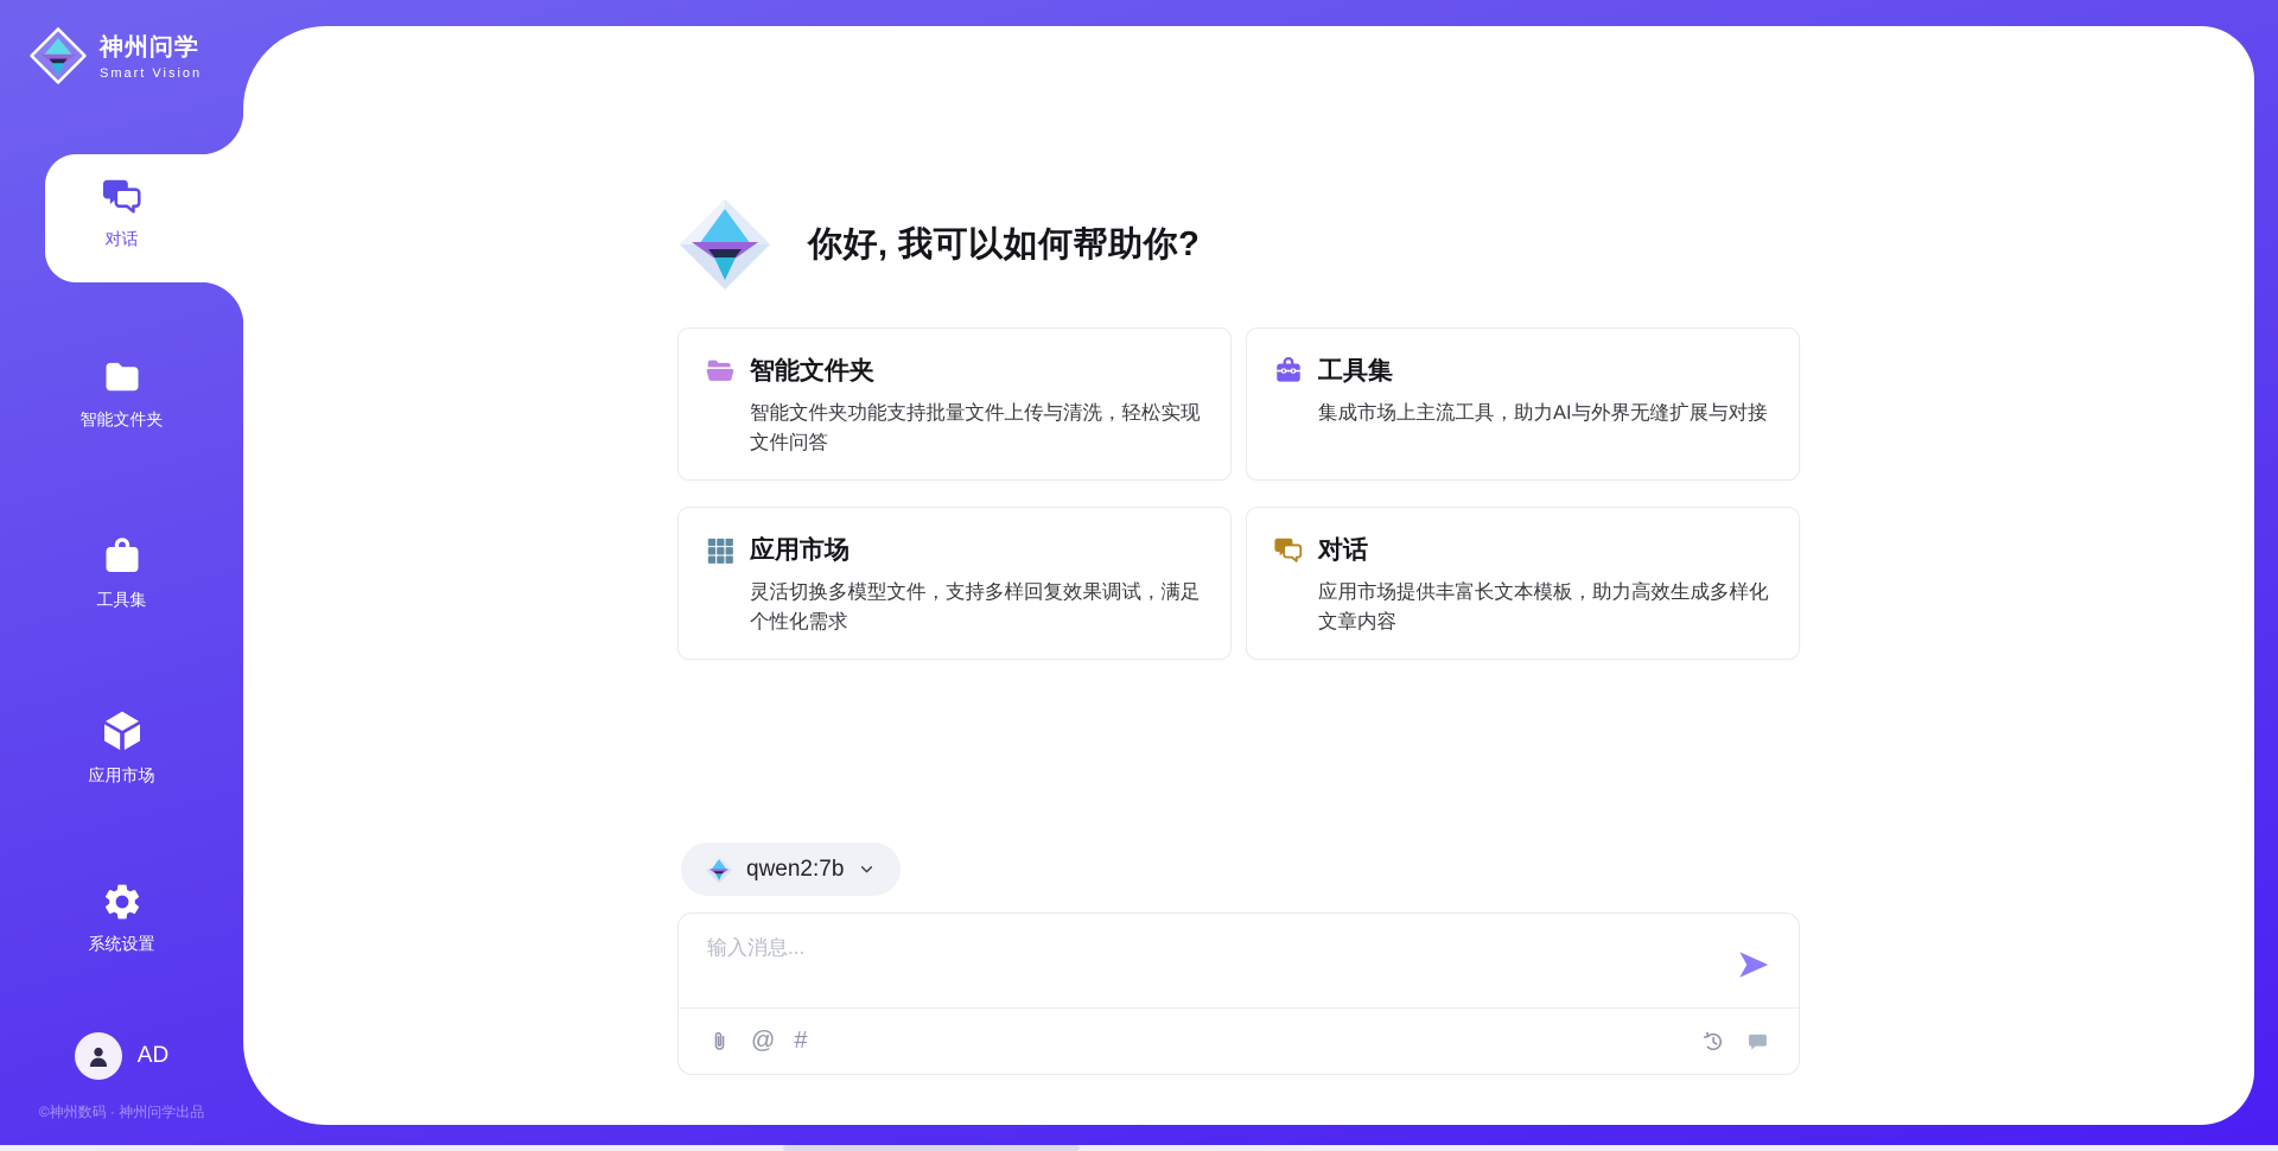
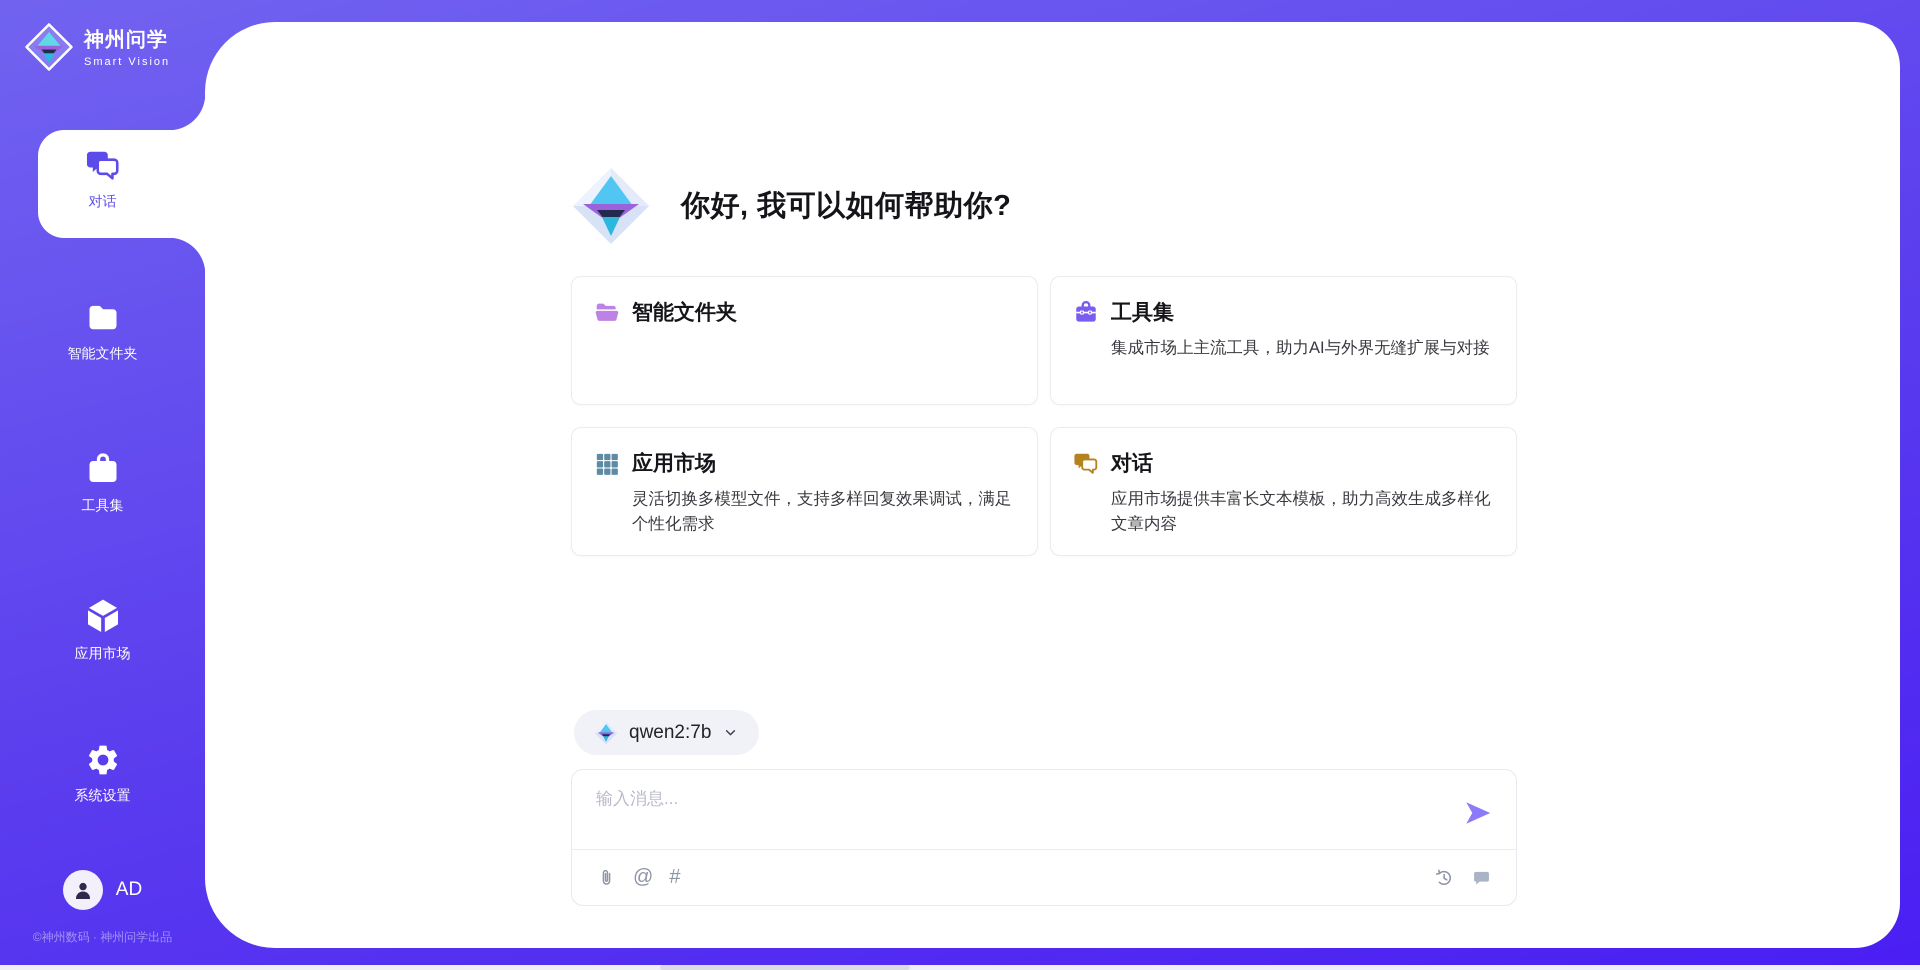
  你好, 我可以如何帮助你?
  智能文件夹
- 智能文件夹功能支持批量文件上传与清洗，轻松实现文件问答
  工具集
  集成市场上主流工具，助力AI与外界无缝扩展与对接
  应用市场
  灵活切换多模型文件，支持多样回复效果调试，满足个性化需求
  对话
  应用市场提供丰富长文本模板，助力高效生成多样化文章内容
  qwen2:7b
  输入消息...
  @
  #
  神州问学
  Smart Vision
  对话
  智能文件夹
  工具集
  应用市场
  系统设置
  AD
  ©神州数码 · 神州问学出品
